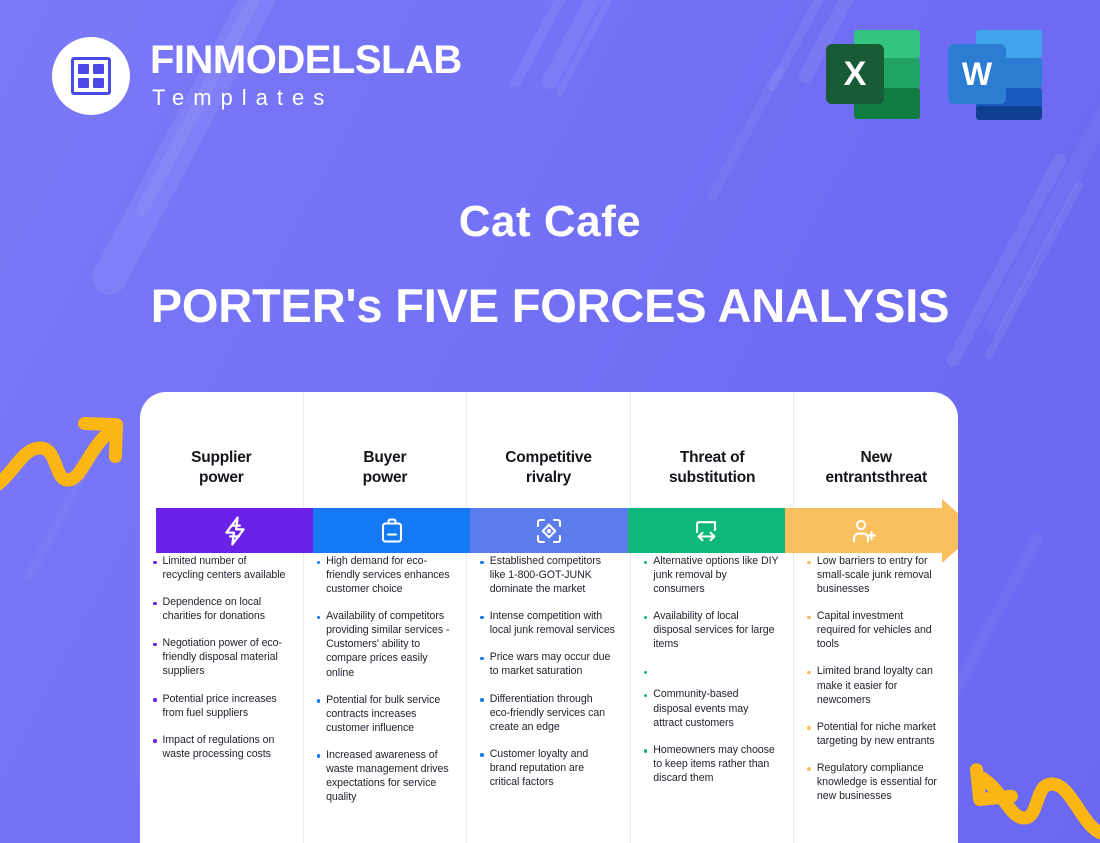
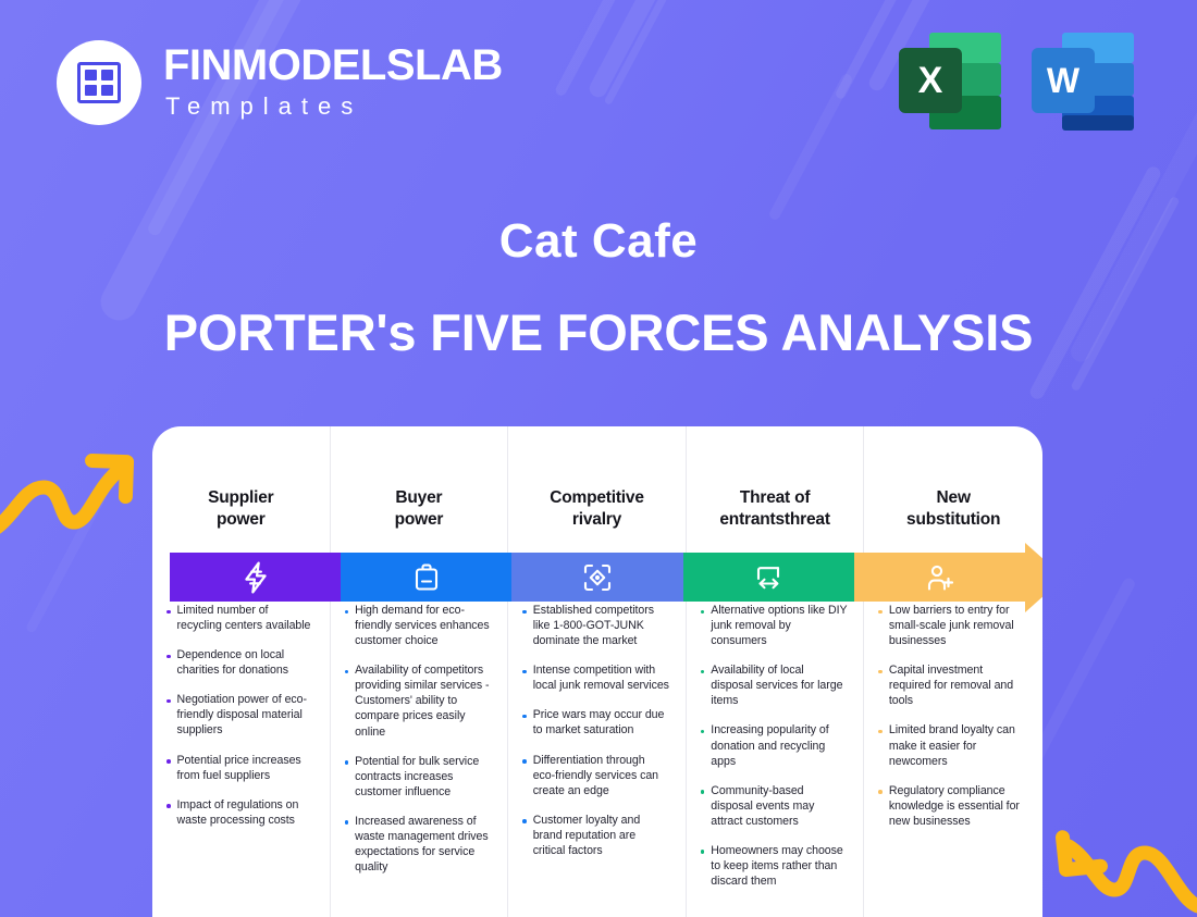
  FINMODELSLAB
  Templates
  X
  W
  Cat Cafe
  PORTER's FIVE FORCES ANALYSIS
  Supplier
  power
  Limited number of recycling centers available
  Dependence on local charities for donations
  Negotiation power of eco-friendly disposal material suppliers
  Potential price increases from fuel suppliers
  Impact of regulations on waste processing costs
  Buyer
  power
  High demand for eco-friendly services enhances customer choice
  Availability of competitors providing similar services - Customers' ability to compare prices easily online
  Potential for bulk service contracts increases customer influence
  Increased awareness of waste management drives expectations for service quality
  Competitive
  rivalry
  Established competitors like 1-800-GOT-JUNK dominate the market
  Intense competition with local junk removal services
  Price wars may occur due to market saturation
  Differentiation through eco-friendly services can create an edge
  Customer loyalty and brand reputation are critical factors
  Threat of
- substitution
+ entrantsthreat
  Alternative options like DIY junk removal by consumers
  Availability of local disposal services for large items
+ Increasing popularity of donation and recycling apps
  Community-based disposal events may attract customers
  Homeowners may choose to keep items rather than discard them
  New
- entrantsthreat
+ substitution
  Low barriers to entry for small-scale junk removal businesses
- Capital investment required for vehicles and tools
+ Capital investment required for removal and tools
  Limited brand loyalty can make it easier for newcomers
- Potential for niche market targeting by new entrants
  Regulatory compliance knowledge is essential for new businesses
